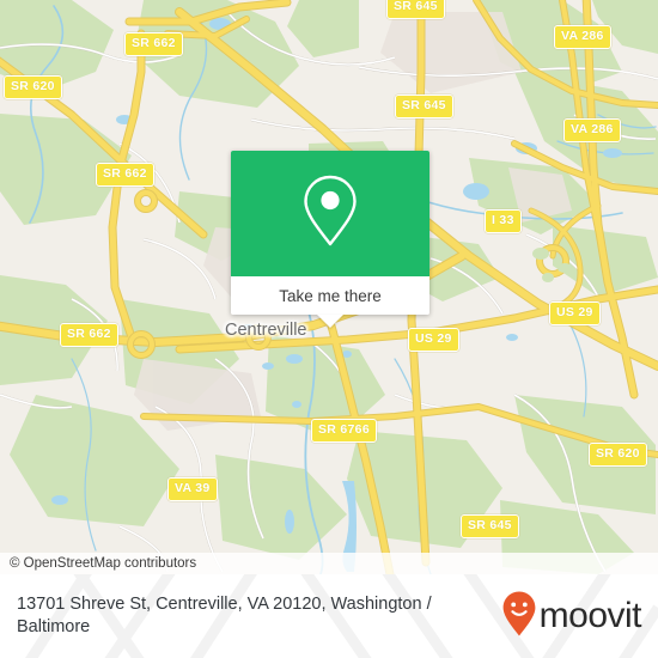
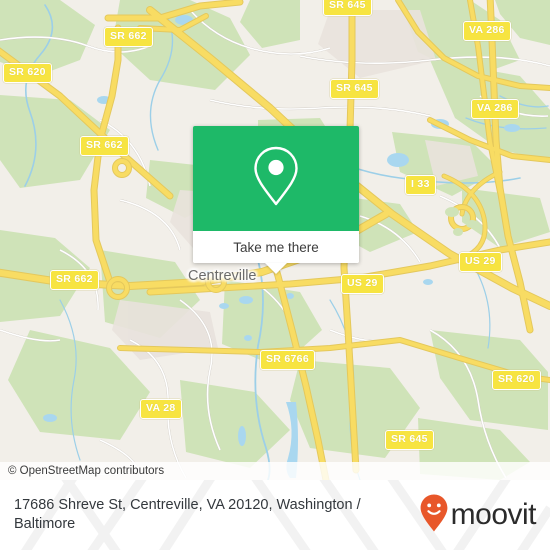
  SR 645
  VA 286
  SR 662
  SR 620
  SR 645
  VA 286
  SR 662
  I 33
  US 29
  SR 662
  US 29
  SR 6766
  SR 620
- VA 39
+ VA 28
  SR 645
  Centreville
  Take me there
  © OpenStreetMap contributors
- 13701 Shreve St, Centreville, VA 20120, Washington / Baltimore
+ 17686 Shreve St, Centreville, VA 20120, Washington / Baltimore
  moovit
